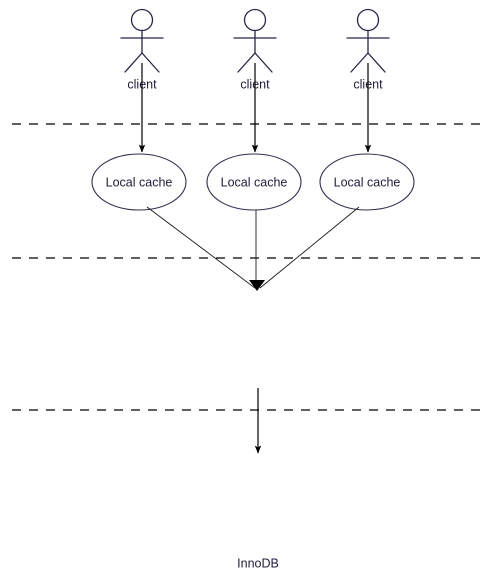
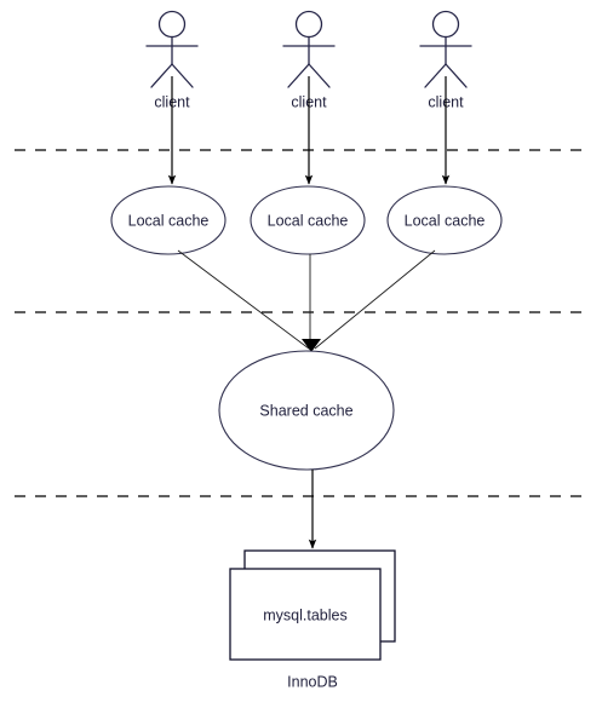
  client
  client
  client
  Local cache
  Local cache
  Local cache
+ Shared cache
+ mysql.tables
  InnoDB
